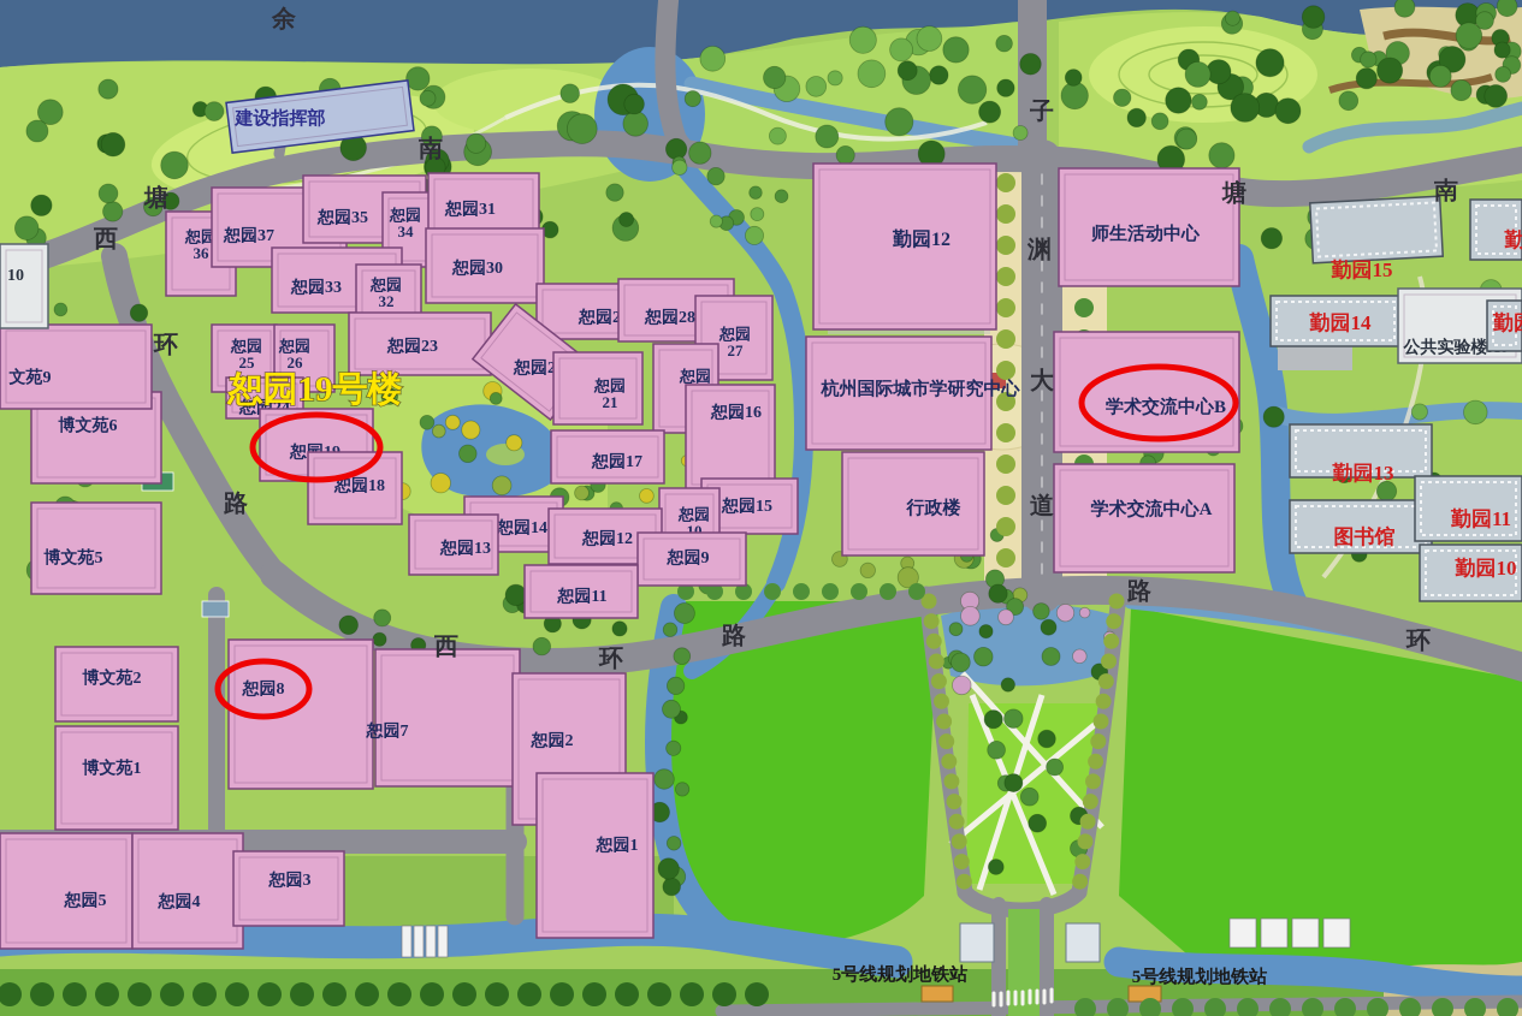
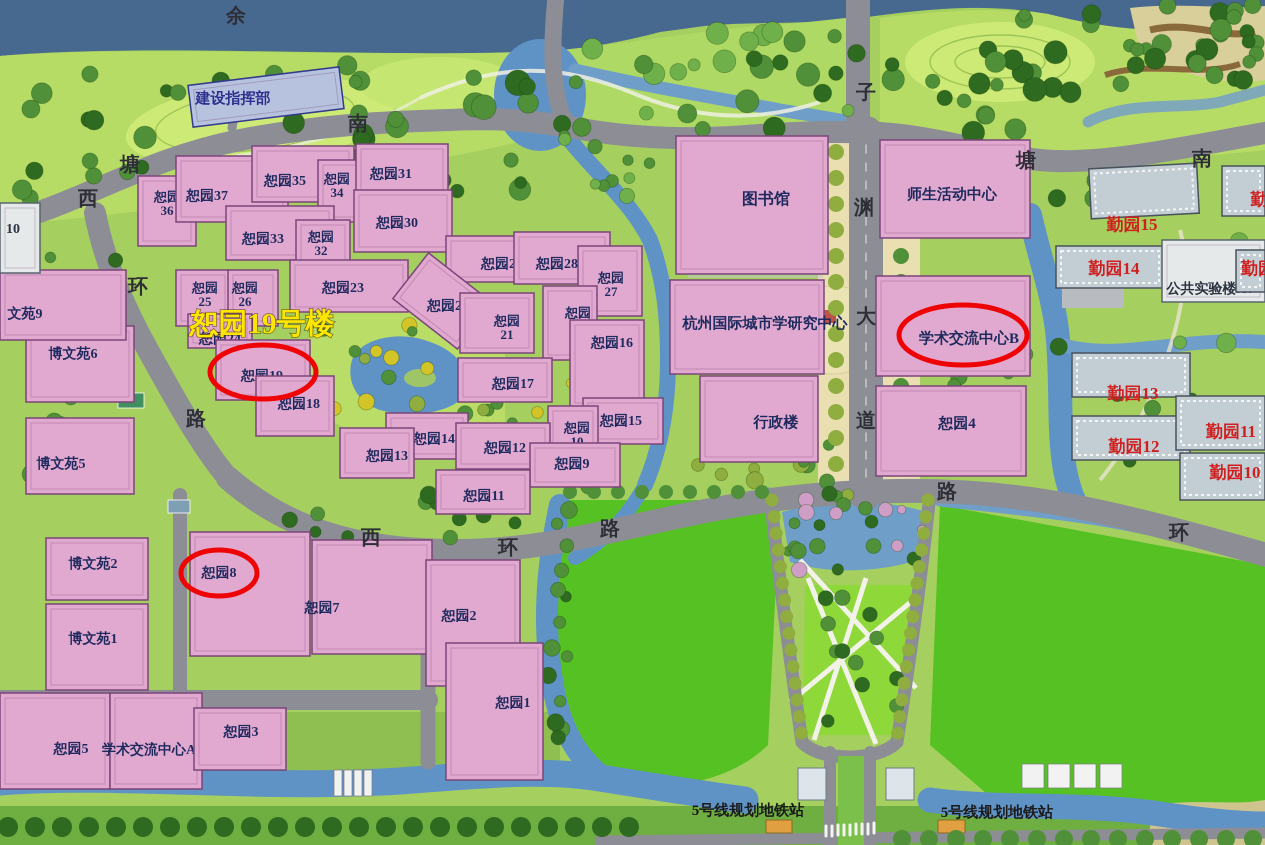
  恕园 36
  恕园37
  恕园35
  恕园 34
  恕园31
  恕园33
  恕园 32
  恕园30
  恕园2
  恕园28
  恕园 27
  恕园 25
  恕园 26
  恕园23
  恕园2
  恕园 21
  恕园16
  恕园18
  恕园17
  恕园14
  恕园13
  恕园15
  恕园 10
  恕园12
  恕园9
  恕园11
- 勤园12
+ 图书馆
  师生活动中心
  杭州国际城市学研究中心
  行政楼
  学术交流中心B
- 学术交流中心A
+ 恕园4
  恕园8
  恕园7
  博文苑2
  博文苑1
  博文苑6
  博文苑5
  文苑9
  10
  恕园5
- 恕园4
+ 学术交流中心A
  恕园3
  恕园2
  恕园1
  勤园15
  勤园14
  公共实验楼
  勤园13
- 图书馆
+ 勤园12
  勤园11
  勤园10
  勤
  建设指挥部
  余
  南
  塘
  西
  环
  路
  西
  环
  路
  子
  塘
  南
  渊
  大
  道
  路
  环
  5号线规划地铁站
  5号线规划地铁站
  恕园19号楼
